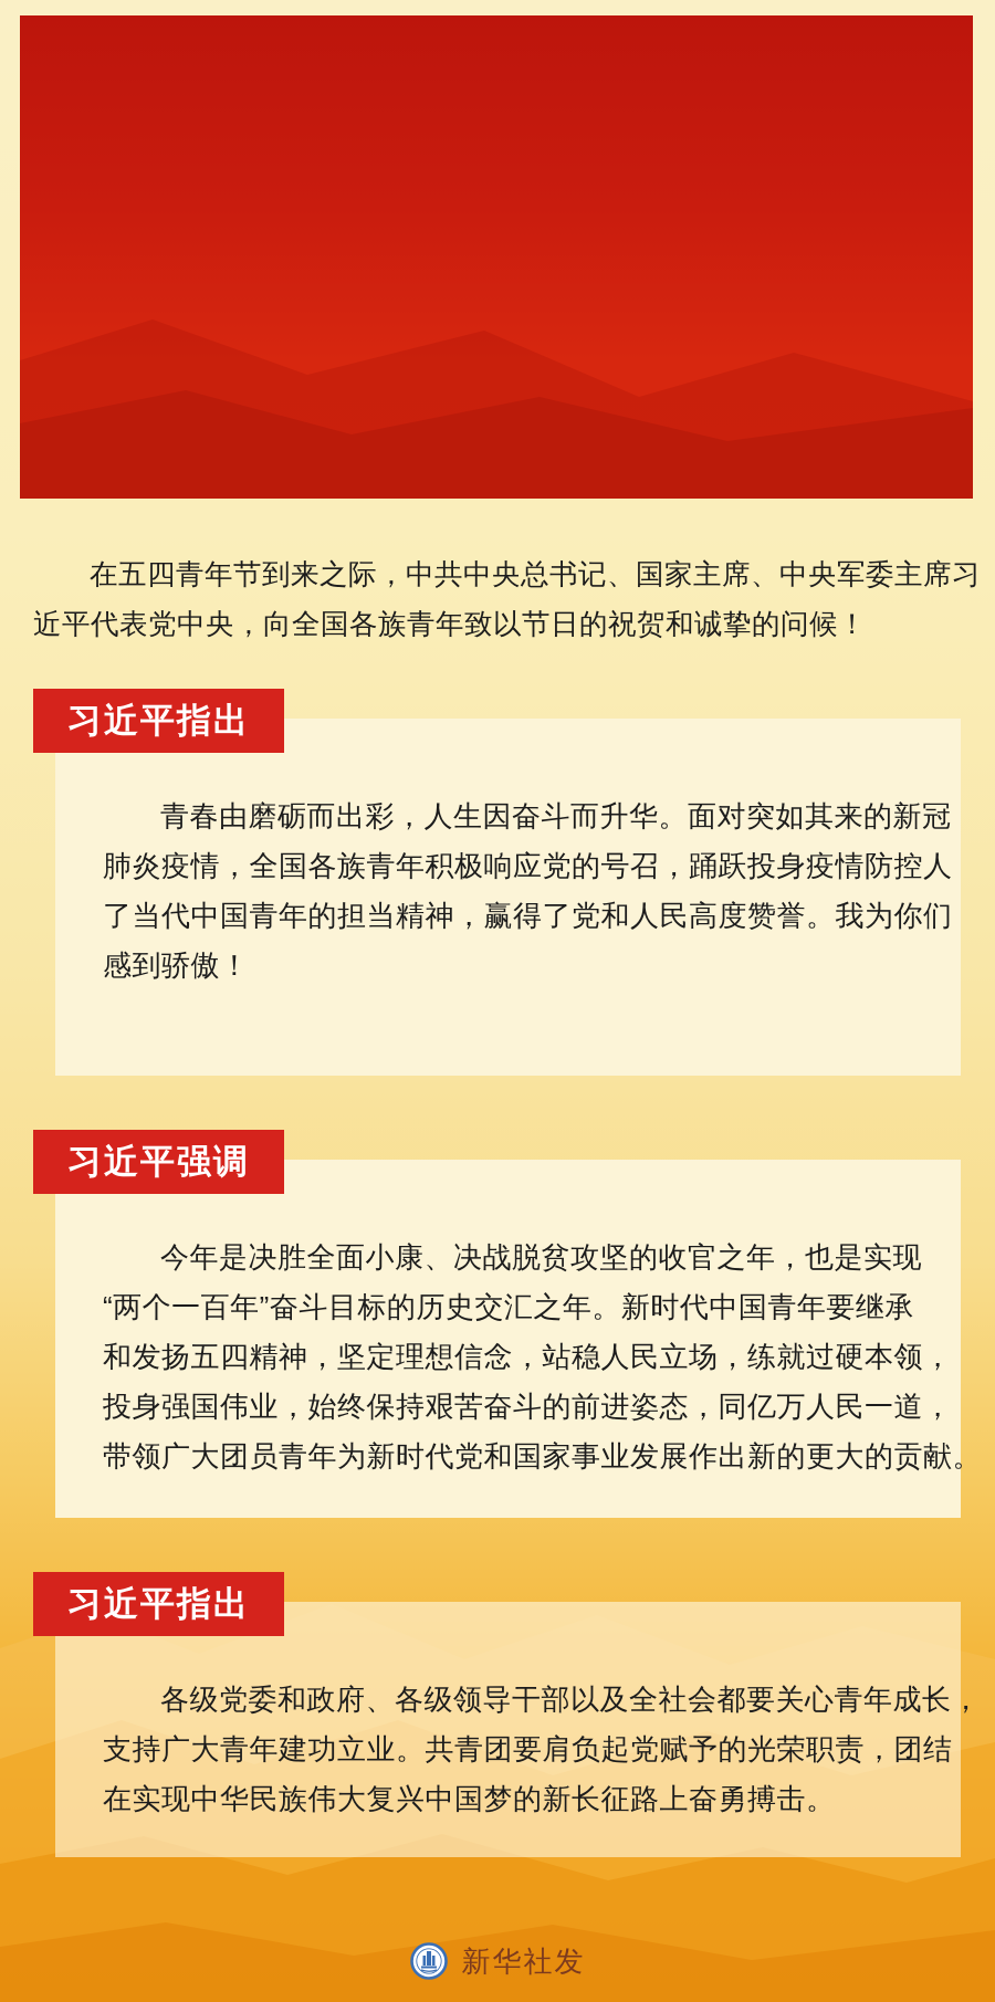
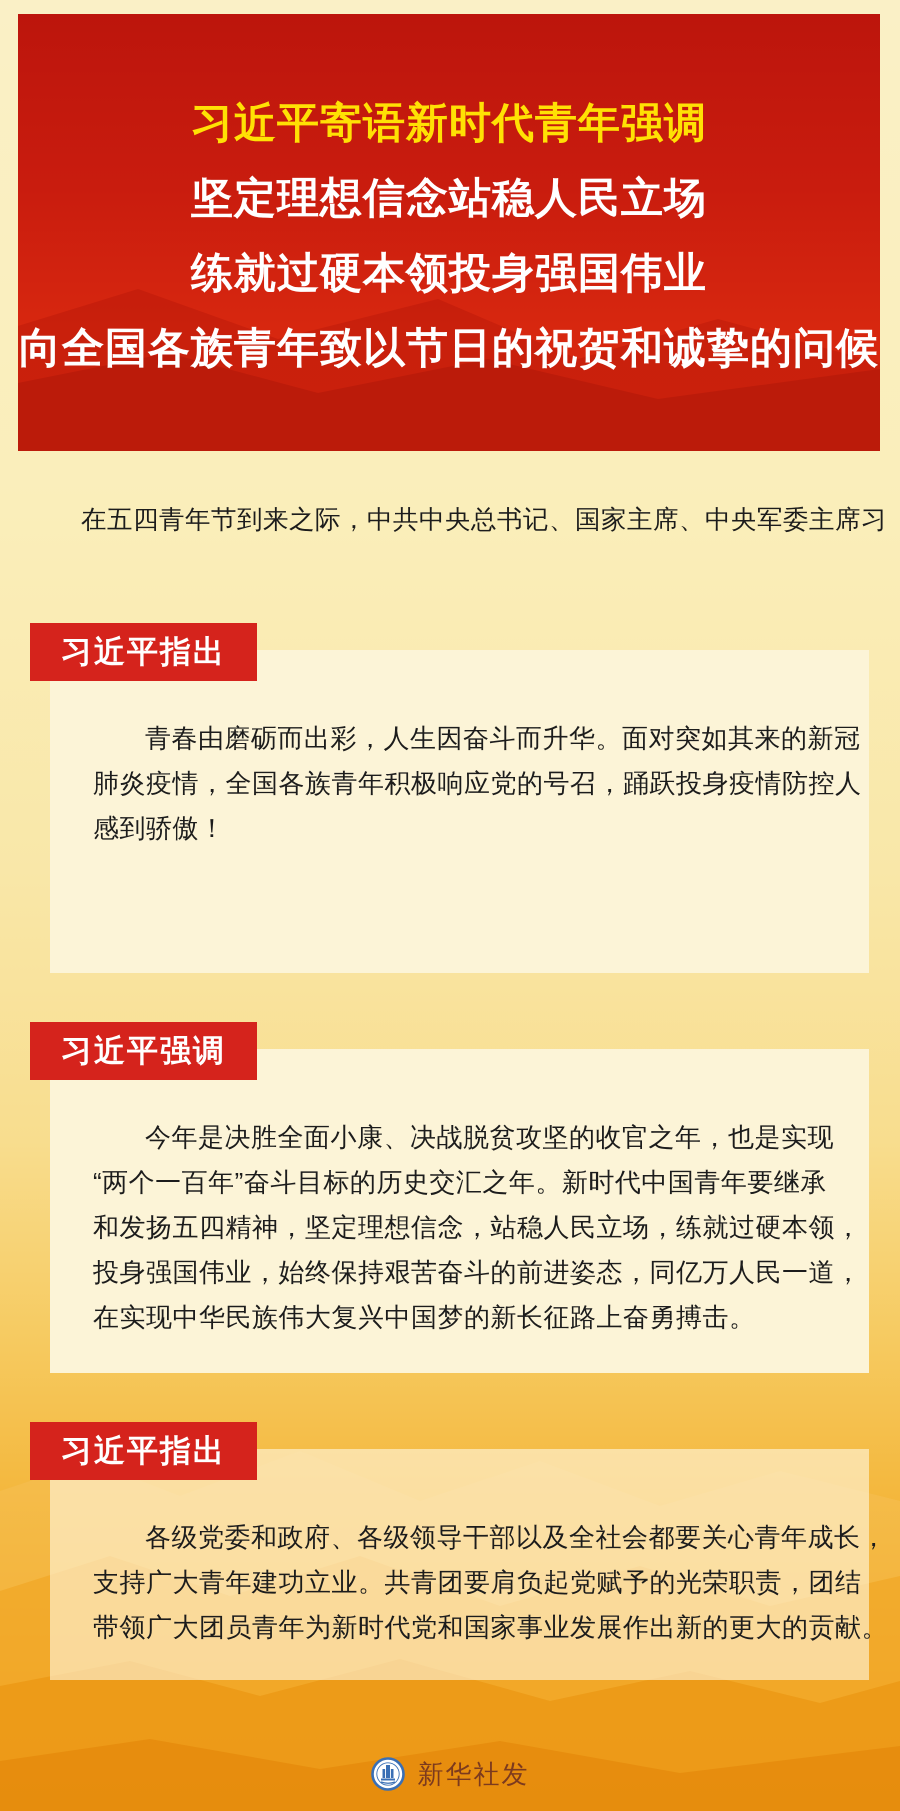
+ 习近平寄语新时代青年强调
+ 坚定理想信念站稳人民立场
+ 练就过硬本领投身强国伟业
+ 向全国各族青年致以节日的祝贺和诚挚的问候
  在五四青年节到来之际，中共中央总书记、国家主席、中央军委主席习
- 近平代表党中央，向全国各族青年致以节日的祝贺和诚挚的问候！
  习近平指出
  青春由磨砺而出彩，人生因奋斗而升华。面对突如其来的新冠
  肺炎疫情，全国各族青年积极响应党的号召，踊跃投身疫情防控人
- 了当代中国青年的担当精神，赢得了党和人民高度赞誉。我为你们
  感到骄傲！
  习近平强调
  今年是决胜全面小康、决战脱贫攻坚的收官之年，也是实现
  “两个一百年”奋斗目标的历史交汇之年。新时代中国青年要继承
  和发扬五四精神，坚定理想信念，站稳人民立场，练就过硬本领，
  投身强国伟业，始终保持艰苦奋斗的前进姿态，同亿万人民一道，
- 带领广大团员青年为新时代党和国家事业发展作出新的更大的贡献。
+ 在实现中华民族伟大复兴中国梦的新长征路上奋勇搏击。
  习近平指出
  各级党委和政府、各级领导干部以及全社会都要关心青年成长，
  支持广大青年建功立业。共青团要肩负起党赋予的光荣职责，团结
- 在实现中华民族伟大复兴中国梦的新长征路上奋勇搏击。
+ 带领广大团员青年为新时代党和国家事业发展作出新的更大的贡献。
  新华社发
